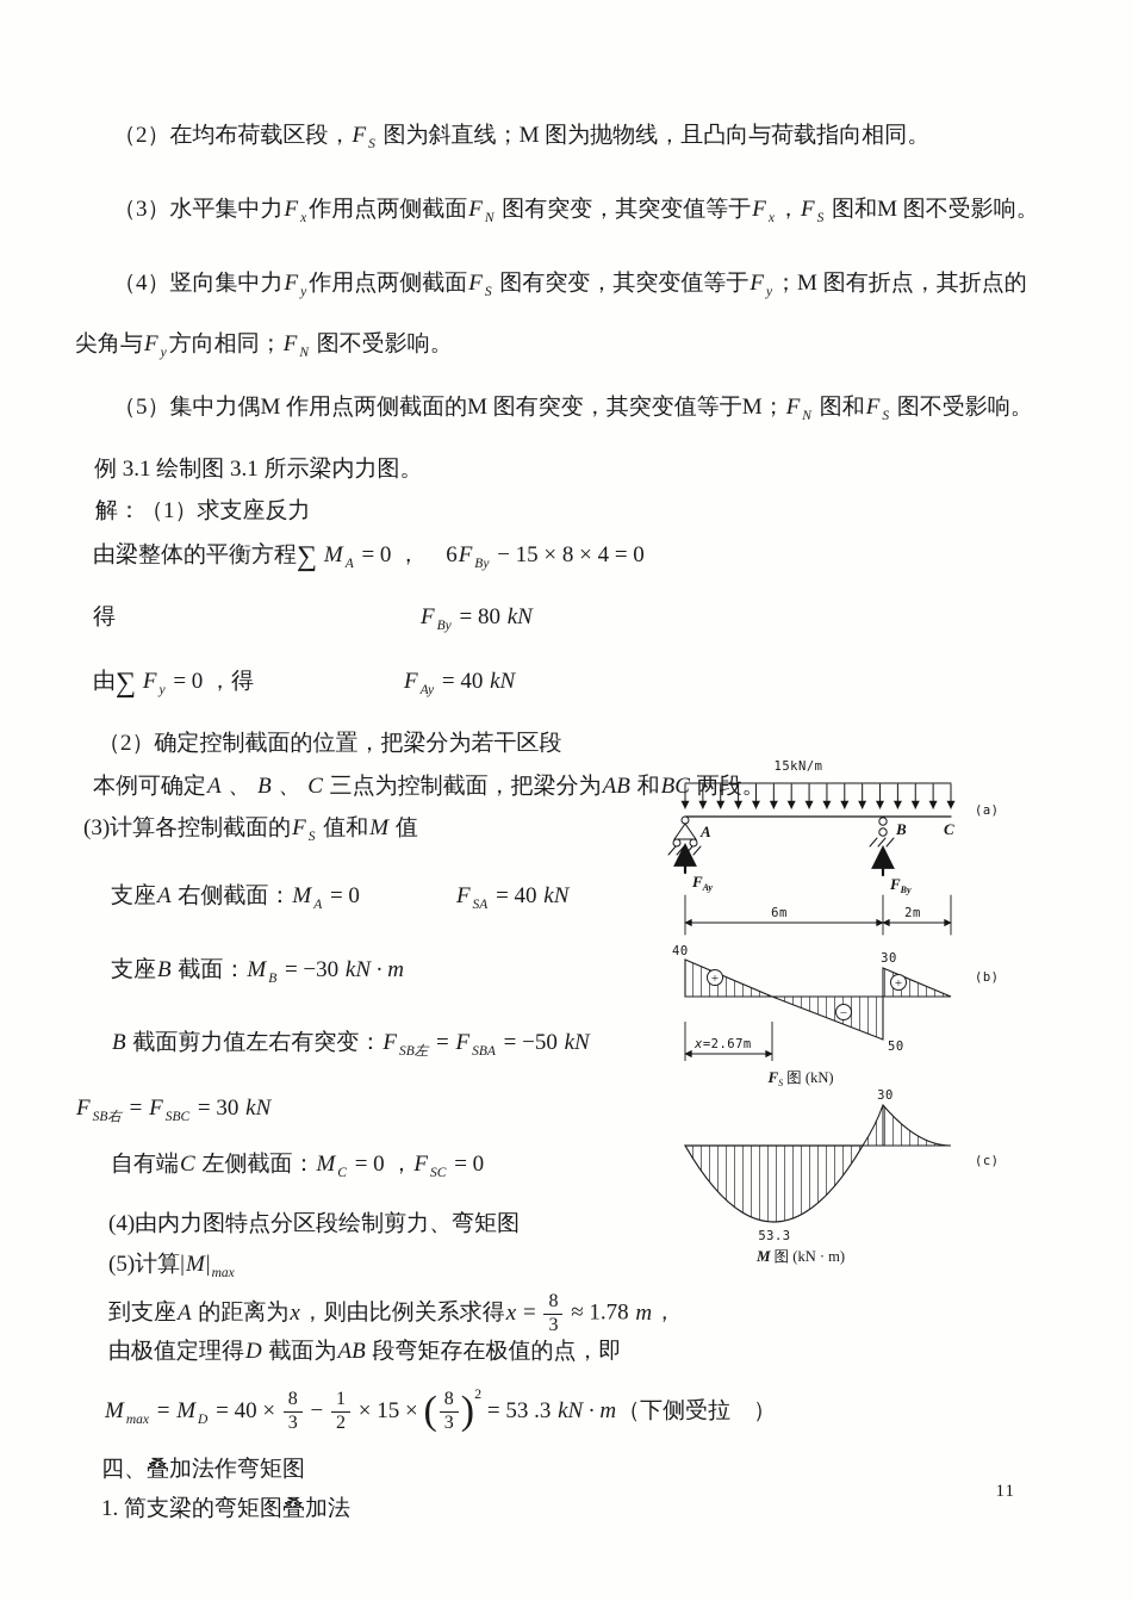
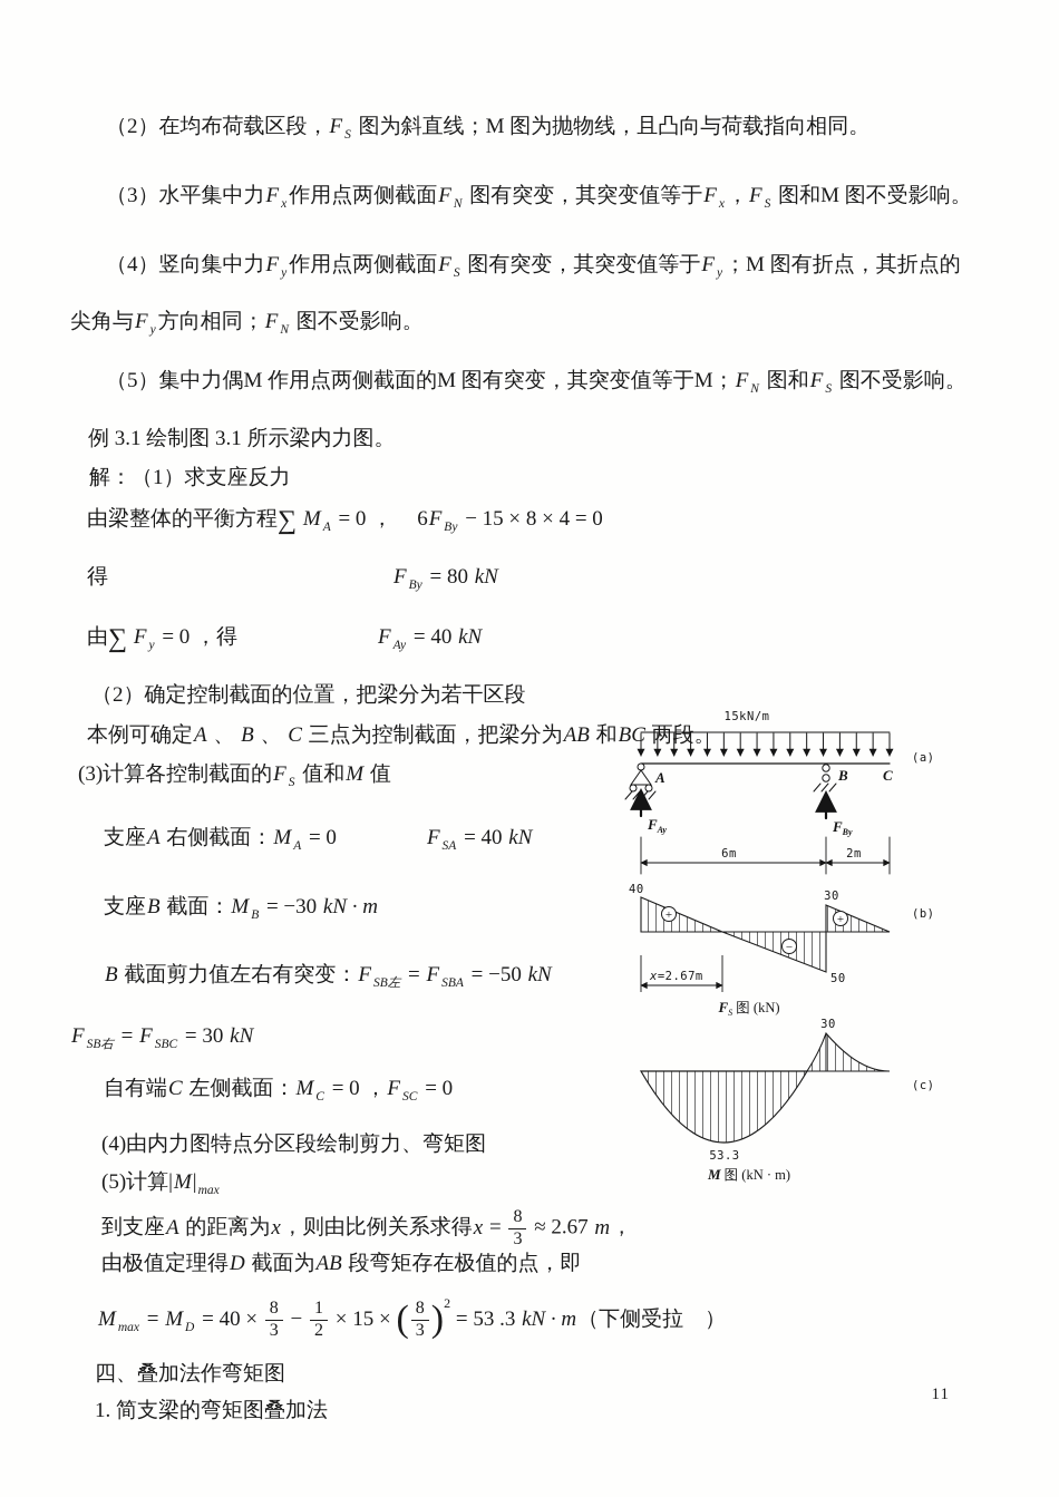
  （2）在均布荷载区段，F S 图为斜直线；M 图为抛物线，且凸向与荷载指向相同。
  （3）水平集中力F x作用点两侧截面F N 图有突变，其突变值等于F x，F S 图和M 图不受影响。
  （4）竖向集中力F y作用点两侧截面F S 图有突变，其突变值等于F y；M 图有折点，其折点的
  尖角与F y方向相同；F N 图不受影响。
  （5）集中力偶M 作用点两侧截面的M 图有突变，其突变值等于M；F N 图和F S 图不受影响。
  例 3.1 绘制图 3.1 所示梁内力图。
  解：（1）求支座反力
  由梁整体的平衡方程∑ M A = 0 ， 6F By − 15 × 8 × 4 = 0
  得 F By = 80 kN
  由∑ F y = 0 ，得 F Ay = 40 kN
  （2）确定控制截面的位置，把梁分为若干区段
  本例可确定A 、 B 、 C 三点为控制截面，把梁分为AB 和BC 两段。
  (3)计算各控制截面的F S 值和M 值
  支座A 右侧截面：M A = 0 F SA = 40 kN
  支座B 截面：M B = −30 kN · m
  B 截面剪力值左右有突变：F SB左 = F SBA = −50 kN
  F SB右 = F SBC = 30 kN
  自有端C 左侧截面：M C = 0 ，F SC = 0
  (4)由内力图特点分区段绘制剪力、弯矩图
  (5)计算|M|max
  到支座A 的距离为x，则由比例关系求得x =
  8
  3
- ≈ 1.78 m，
+ ≈ 2.67 m，
  由极值定理得D 截面为AB 段弯矩存在极值的点，即
  M max = M D = 40 ×
  8
  3
  −
  1
  2
  × 15 × (
  8
  3
  )2 = 53 .3 kN · m（下侧受拉 ）
  四、叠加法作弯矩图
  1. 简支梁的弯矩图叠加法
  15kN/m
  A
  B
  C
  FAy
  FBy
  6m
  2m
  (a)
  +
  −
  +
  40
  30
  50
  x=2.67m
  FS 图 (kN)
  (b)
  30
  53.3
  M 图 (kN · m)
  (c)
  11
